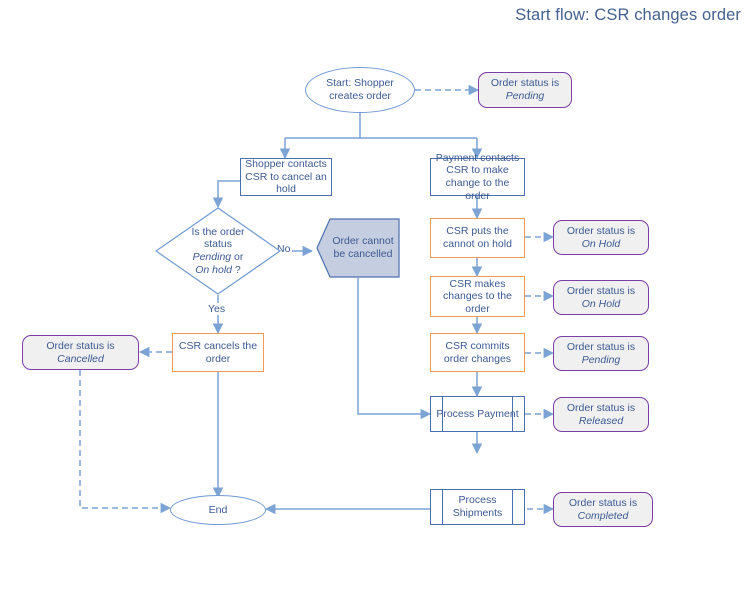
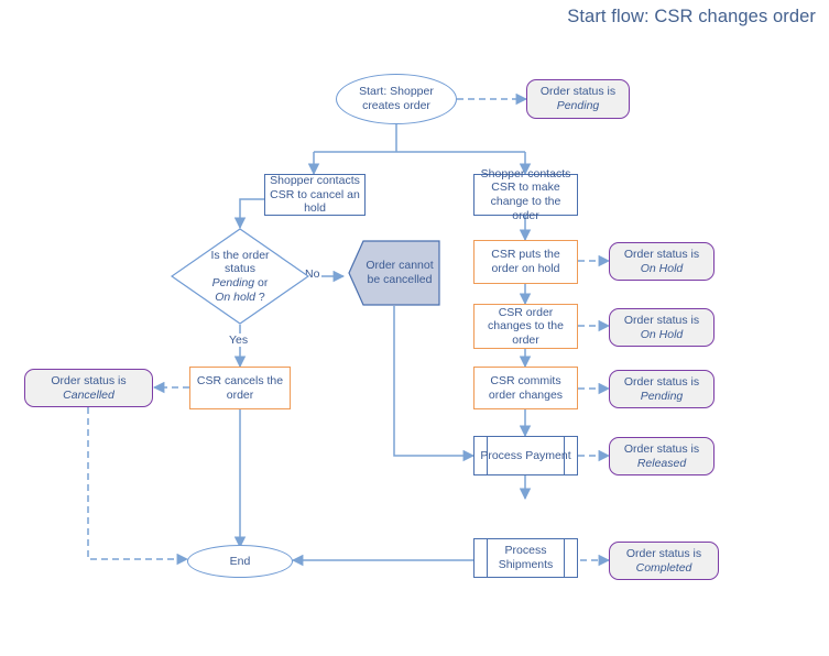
  Start flow: CSR changes order
  Start: Shopper creates order
  Order status is
  Pending
  Shopper contacts CSR to cancel an hold
- Payment contacts CSR to make change to the order
+ Shopper contacts CSR to make change to the order
  Is the order
  status
  Pending or
  On hold ?
  Order cannot be cancelled
- CSR puts the cannot on hold
+ CSR puts the order on hold
  Order status is
  On Hold
- CSR makes changes to the order
+ CSR order changes to the order
  Order status is
  On Hold
  CSR commits order changes
  Order status is
  Pending
  CSR cancels the order
  Order status is
  Cancelled
  Process Payment
  Order status is
  Released
  Process Shipments
  Order status is
  Completed
  End
  Yes
  No
